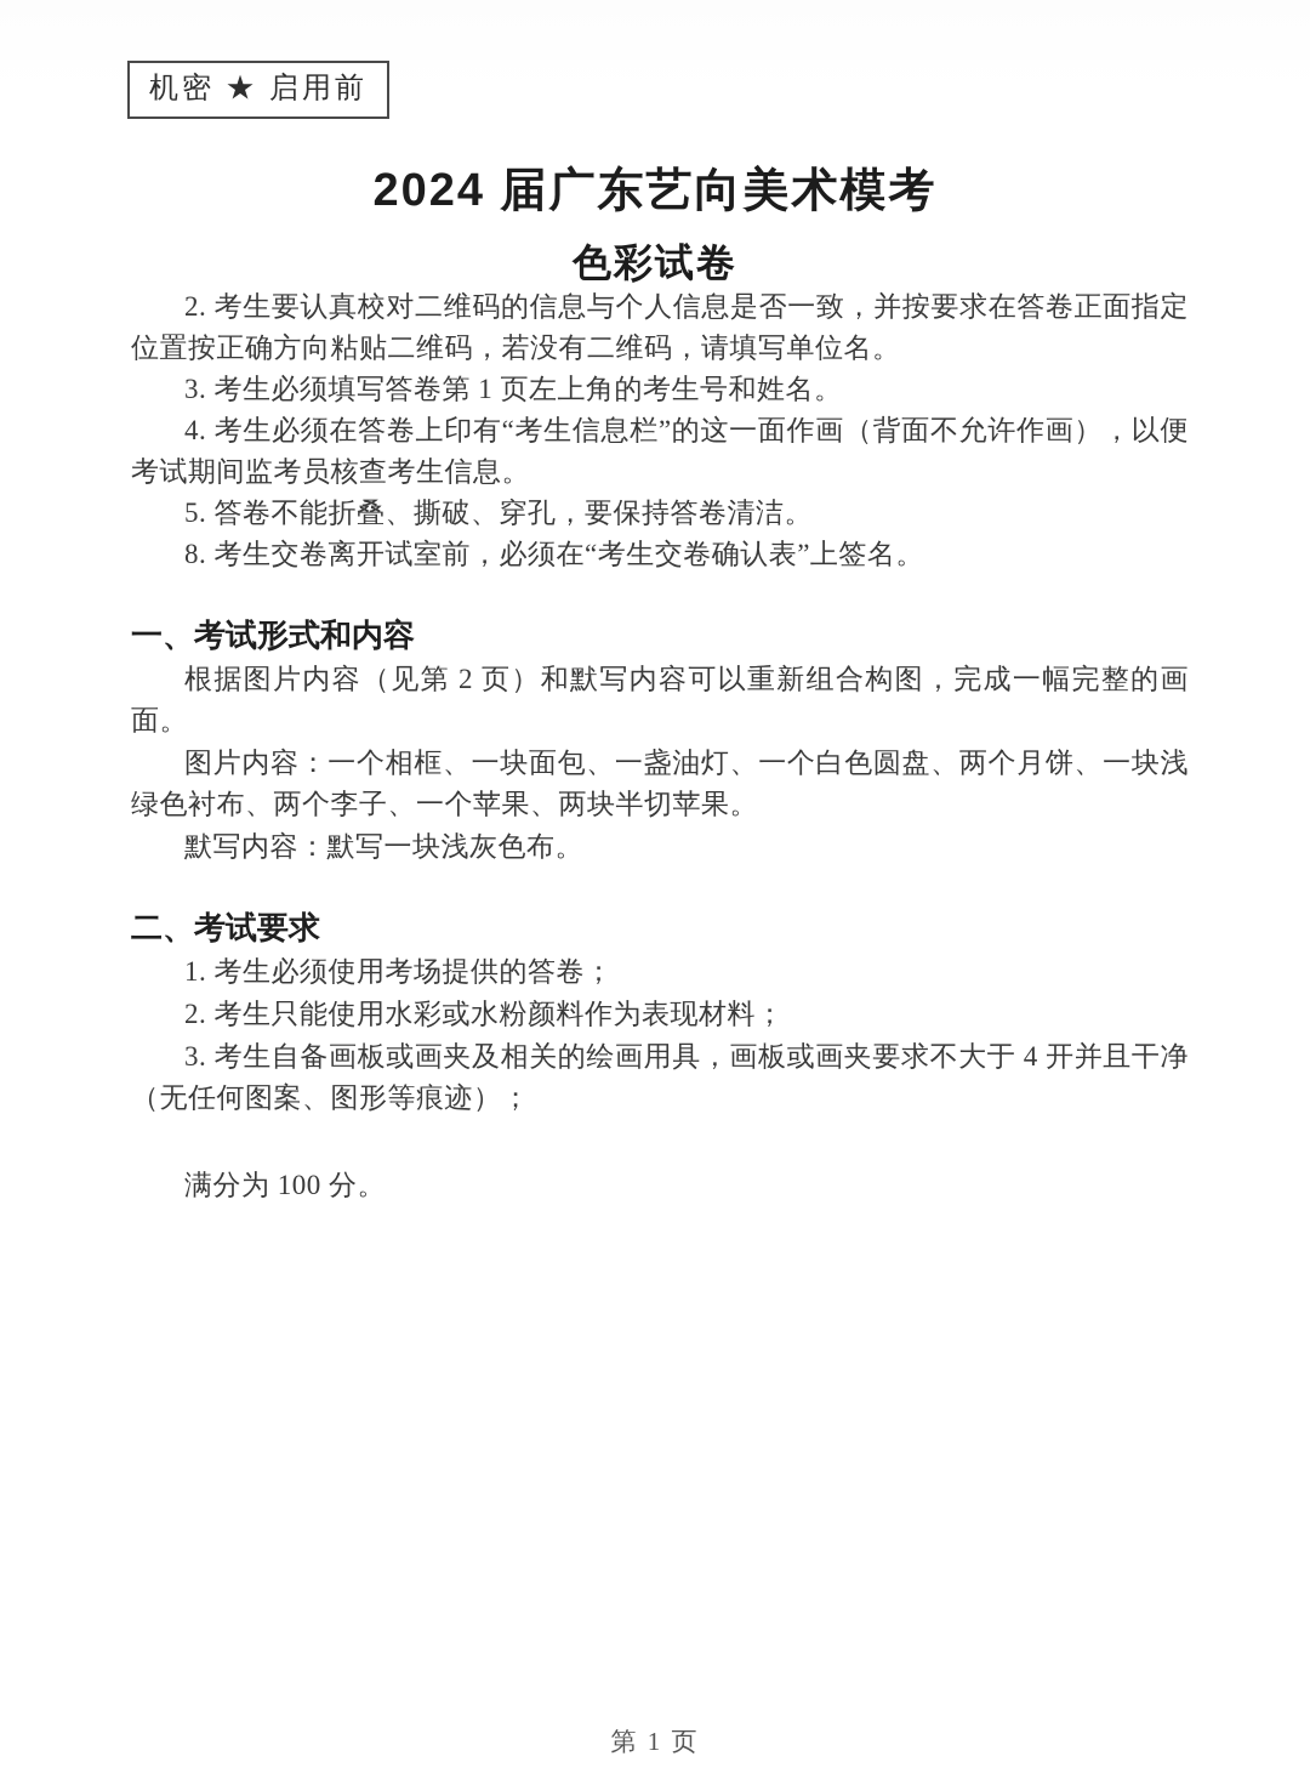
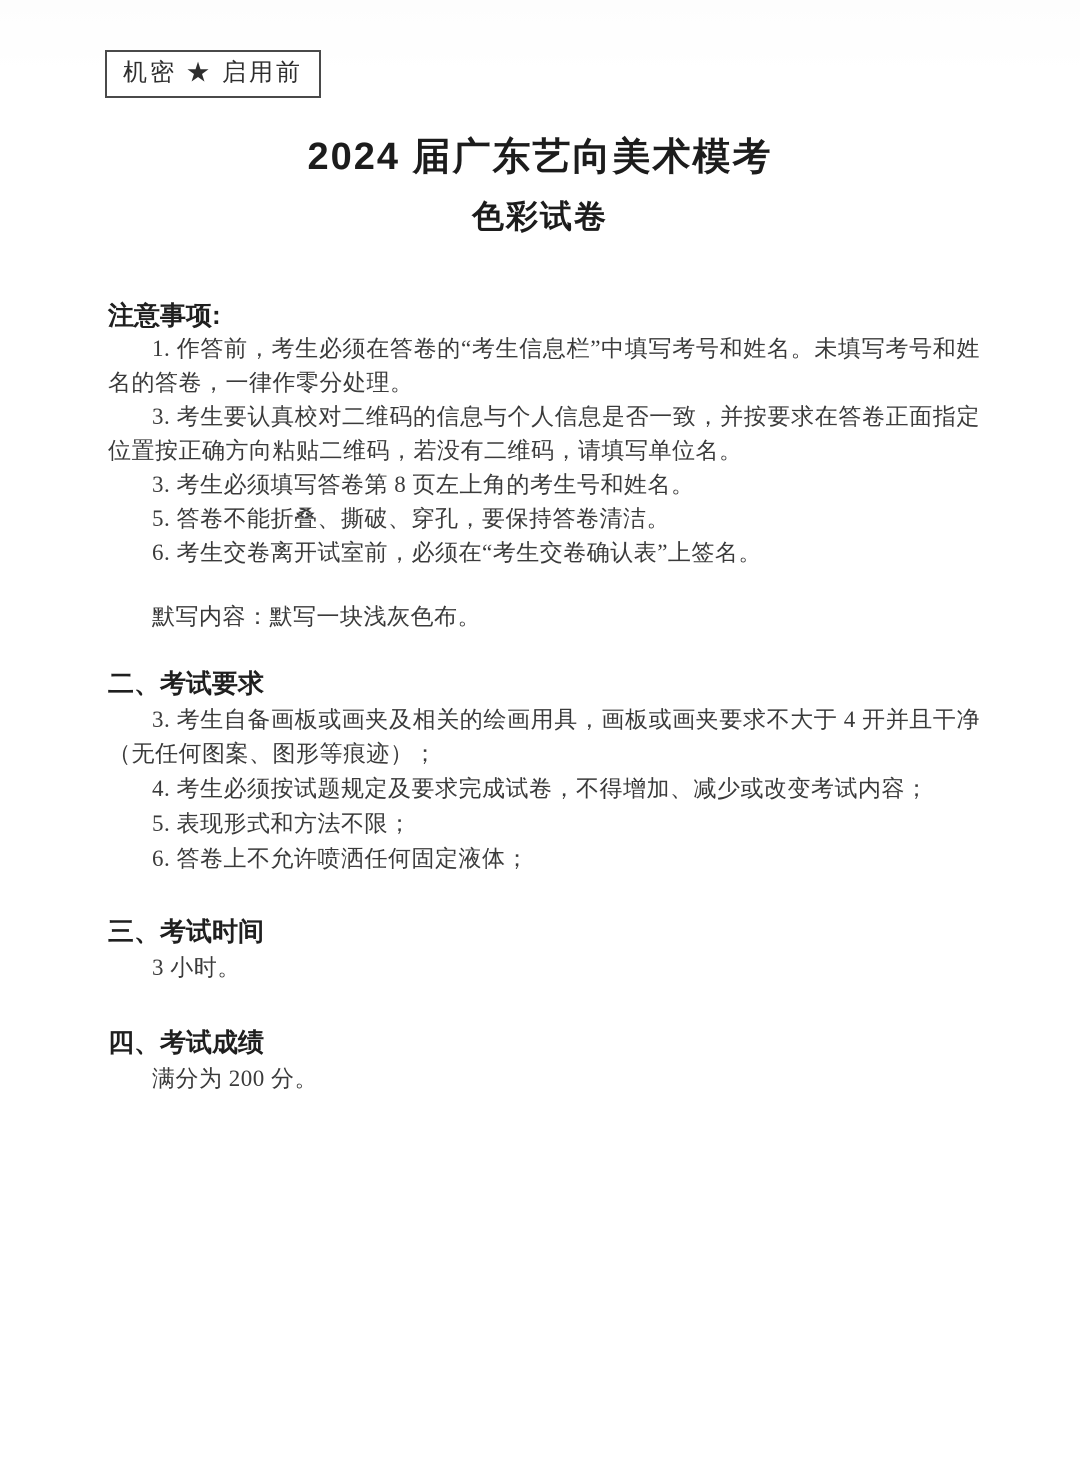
  机密 ★ 启用前
  2024 届广东艺向美术模考
  色彩试卷
+ 注意事项:
+ 1. 作答前，考生必须在答卷的“考生信息栏”中填写考号和姓名。未填写考号和姓名的答卷，一律作零分处理。
- 2. 考生要认真校对二维码的信息与个人信息是否一致，并按要求在答卷正面指定位置按正确方向粘贴二维码，若没有二维码，请填写单位名。
+ 3. 考生要认真校对二维码的信息与个人信息是否一致，并按要求在答卷正面指定位置按正确方向粘贴二维码，若没有二维码，请填写单位名。
- 3. 考生必须填写答卷第 1 页左上角的考生号和姓名。
+ 3. 考生必须填写答卷第 8 页左上角的考生号和姓名。
- 4. 考生必须在答卷上印有“考生信息栏”的这一面作画（背面不允许作画），以便考试期间监考员核查考生信息。
  5. 答卷不能折叠、撕破、穿孔，要保持答卷清洁。
- 8. 考生交卷离开试室前，必须在“考生交卷确认表”上签名。
+ 6. 考生交卷离开试室前，必须在“考生交卷确认表”上签名。
- 一、考试形式和内容
- 根据图片内容（见第 2 页）和默写内容可以重新组合构图，完成一幅完整的画面。
- 图片内容：一个相框、一块面包、一盏油灯、一个白色圆盘、两个月饼、一块浅绿色衬布、两个李子、一个苹果、两块半切苹果。
  默写内容：默写一块浅灰色布。
  二、考试要求
- 1. 考生必须使用考场提供的答卷；
- 2. 考生只能使用水彩或水粉颜料作为表现材料；
  3. 考生自备画板或画夹及相关的绘画用具，画板或画夹要求不大于 4 开并且干净（无任何图案、图形等痕迹）；
+ 4. 考生必须按试题规定及要求完成试卷，不得增加、减少或改变考试内容；
+ 5. 表现形式和方法不限；
+ 6. 答卷上不允许喷洒任何固定液体；
+ 三、考试时间
+ 3 小时。
+ 四、考试成绩
- 满分为 100 分。
+ 满分为 200 分。
- 第 1 页
